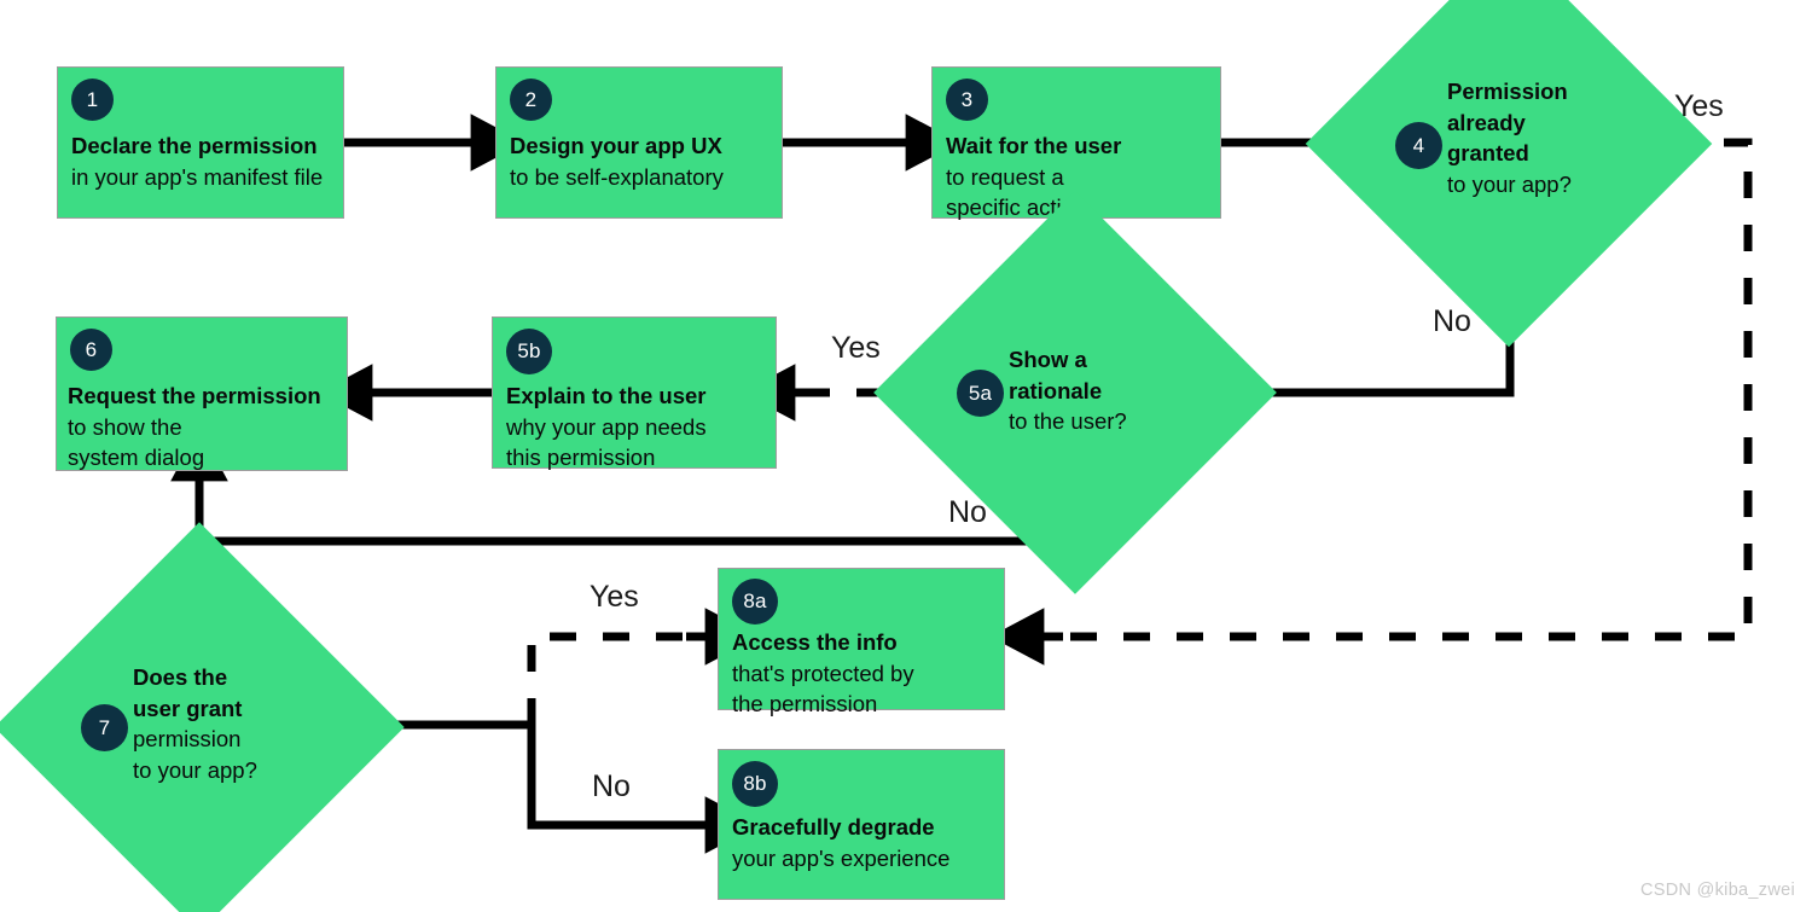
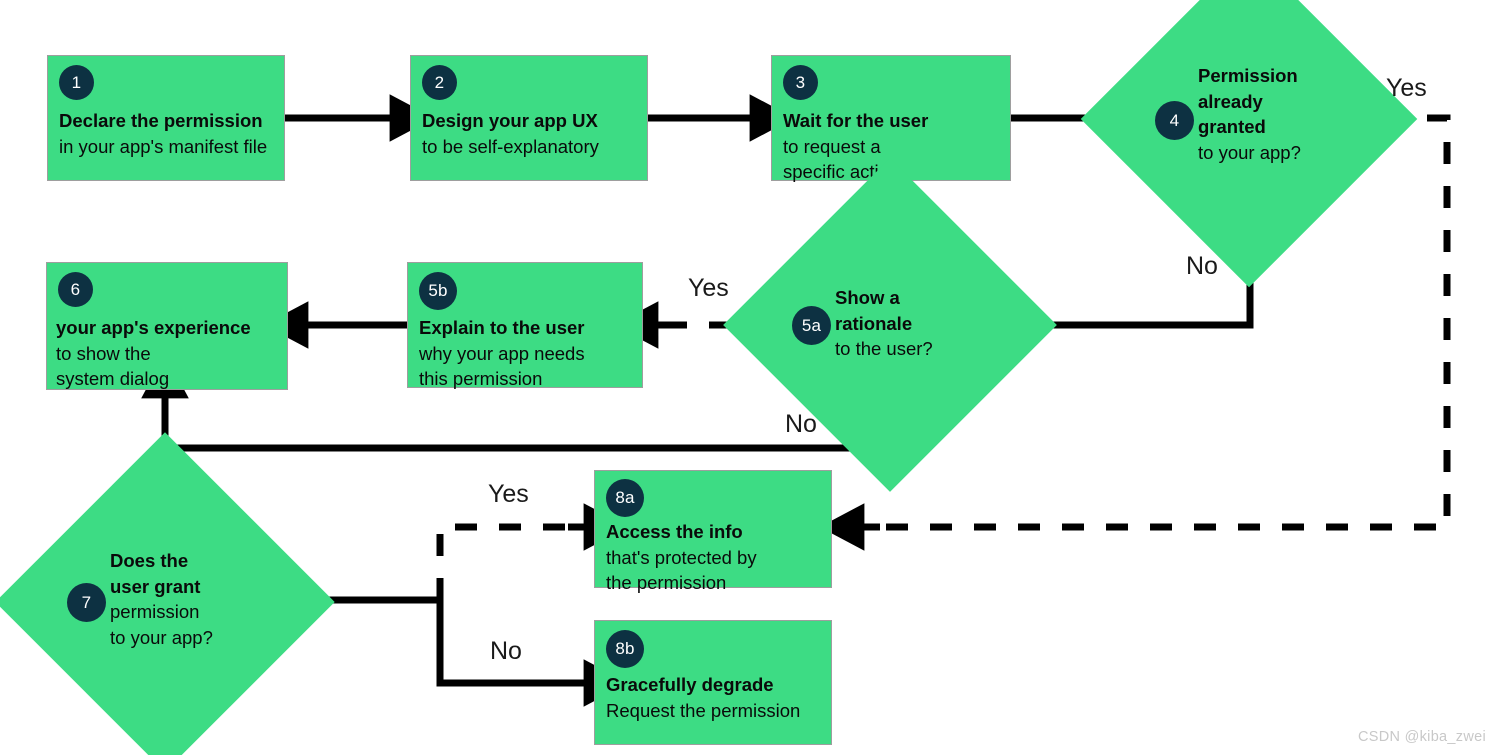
  1
  Declare the permission
  in your app's manifest file
  2
  Design your app UX
  to be self-explanatory
  3
  Wait for the user
  to request a
  specific act
  4
  Permission
  already
  granted
  to your app?
  5a
  Show a
  rationale
  to the user?
  5b
  Explain to the user
  why your app needs
  this permission
  6
- Request the permission
+ your app's experience
  to show the
  system dialog
  7
  Does the
  user grant
  permission
  to your app?
  8a
  Access the info
  that's protected by
  the permission
  8b
  Gracefully degrade
- your app's experience
+ Request the permission
  Yes
  No
  Yes
  No
  Yes
  No
  CSDN @kiba_zwei
